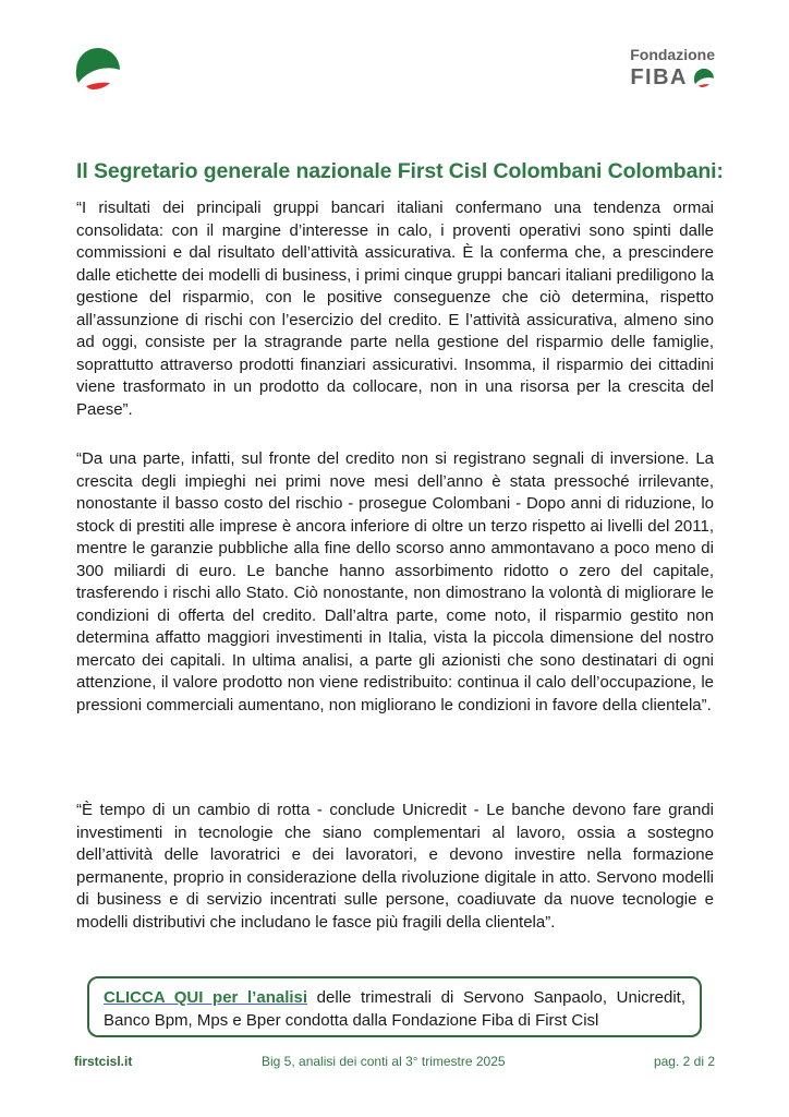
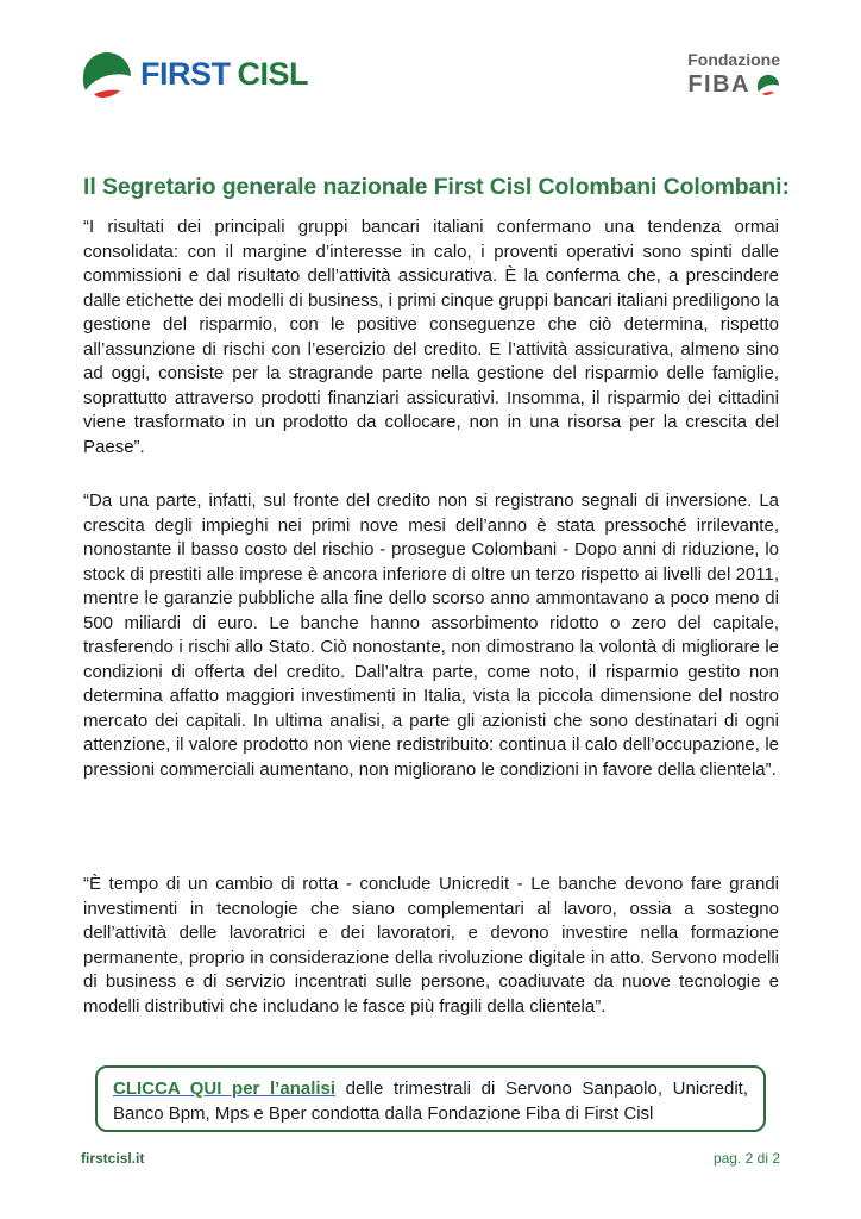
+ FIRST CISL
  Fondazione
  FIBA
  Il Segretario generale nazionale First Cisl Colombani Colombani:
  “I risultati dei principali gruppi bancari italiani confermano una tendenza ormai consolidata: con il margine d’interesse in calo, i proventi operativi sono spinti dalle commissioni e dal risultato dell’attività assicurativa. È la conferma che, a prescindere dalle etichette dei modelli di business, i primi cinque gruppi bancari italiani prediligono la gestione del risparmio, con le positive conseguenze che ciò determina, rispetto all’assunzione di rischi con l’esercizio del credito. E l’attività assicurativa, almeno sino ad oggi, consiste per la stragrande parte nella gestione del risparmio delle famiglie, soprattutto attraverso prodotti finanziari assicurativi. Insomma, il risparmio dei cittadini viene trasformato in un prodotto da collocare, non in una risorsa per la crescita del Paese”.
- “Da una parte, infatti, sul fronte del credito non si registrano segnali di inversione. La crescita degli impieghi nei primi nove mesi dell’anno è stata pressoché irrilevante, nonostante il basso costo del rischio - prosegue Colombani - Dopo anni di riduzione, lo stock di prestiti alle imprese è ancora inferiore di oltre un terzo rispetto ai livelli del 2011, mentre le garanzie pubbliche alla fine dello scorso anno ammontavano a poco meno di 300 miliardi di euro. Le banche hanno assorbimento ridotto o zero del capitale, trasferendo i rischi allo Stato. Ciò nonostante, non dimostrano la volontà di migliorare le condizioni di offerta del credito. Dall’altra parte, come noto, il risparmio gestito non determina affatto maggiori investimenti in Italia, vista la piccola dimensione del nostro mercato dei capitali. In ultima analisi, a parte gli azionisti che sono destinatari di ogni attenzione, il valore prodotto non viene redistribuito: continua il calo dell’occupazione, le pressioni commerciali aumentano, non migliorano le condizioni in favore della clientela”.
+ “Da una parte, infatti, sul fronte del credito non si registrano segnali di inversione. La crescita degli impieghi nei primi nove mesi dell’anno è stata pressoché irrilevante, nonostante il basso costo del rischio - prosegue Colombani - Dopo anni di riduzione, lo stock di prestiti alle imprese è ancora inferiore di oltre un terzo rispetto ai livelli del 2011, mentre le garanzie pubbliche alla fine dello scorso anno ammontavano a poco meno di 500 miliardi di euro. Le banche hanno assorbimento ridotto o zero del capitale, trasferendo i rischi allo Stato. Ciò nonostante, non dimostrano la volontà di migliorare le condizioni di offerta del credito. Dall’altra parte, come noto, il risparmio gestito non determina affatto maggiori investimenti in Italia, vista la piccola dimensione del nostro mercato dei capitali. In ultima analisi, a parte gli azionisti che sono destinatari di ogni attenzione, il valore prodotto non viene redistribuito: continua il calo dell’occupazione, le pressioni commerciali aumentano, non migliorano le condizioni in favore della clientela”.
  “È tempo di un cambio di rotta - conclude Unicredit - Le banche devono fare grandi investimenti in tecnologie che siano complementari al lavoro, ossia a sostegno dell’attività delle lavoratrici e dei lavoratori, e devono investire nella formazione permanente, proprio in considerazione della rivoluzione digitale in atto. Servono modelli di business e di servizio incentrati sulle persone, coadiuvate da nuove tecnologie e modelli distributivi che includano le fasce più fragili della clientela”.
  CLICCA QUI per l’analisi delle trimestrali di Servono Sanpaolo, Unicredit, Banco Bpm, Mps e Bper condotta dalla Fondazione Fiba di First Cisl
  firstcisl.it
- Big 5, analisi dei conti al 3° trimestre 2025
  pag. 2 di 2
